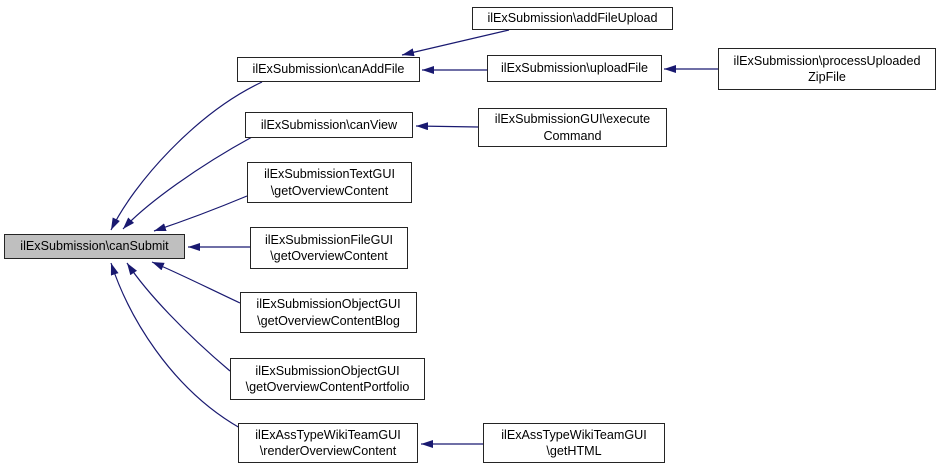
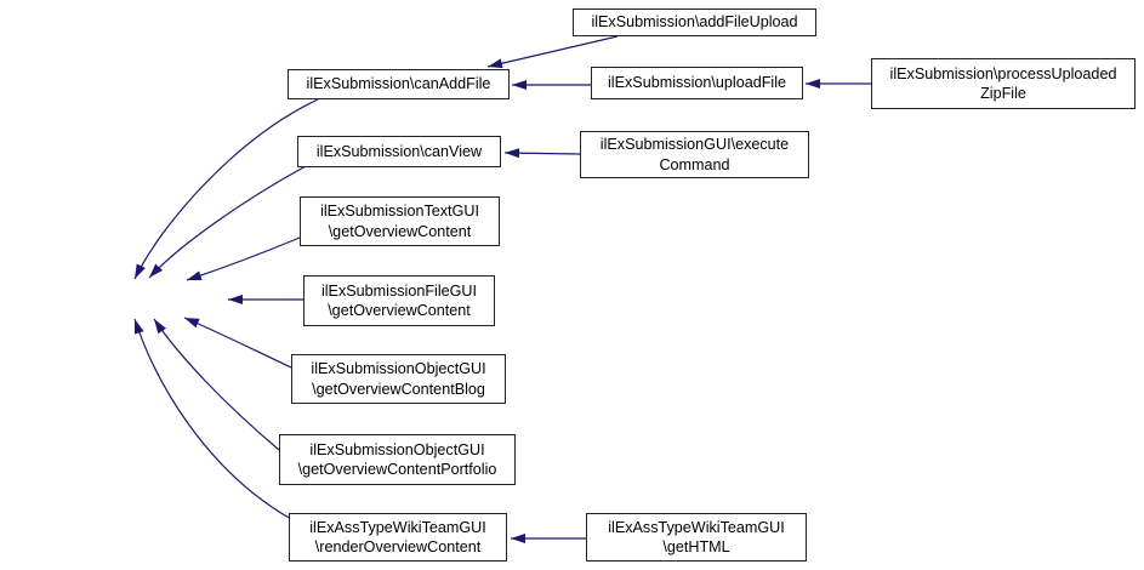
- ilExSubmission\canSubmit
  ilExSubmission\canAddFile
  ilExSubmission\canView
  ilExSubmissionTextGUI
  \getOverviewContent
  ilExSubmissionFileGUI
  \getOverviewContent
  ilExSubmissionObjectGUI
  \getOverviewContentBlog
  ilExSubmissionObjectGUI
  \getOverviewContentPortfolio
  ilExAssTypeWikiTeamGUI
  \renderOverviewContent
  ilExSubmission\addFileUpload
  ilExSubmission\uploadFile
  ilExSubmissionGUI\execute
  Command
  ilExSubmission\processUploaded
  ZipFile
  ilExAssTypeWikiTeamGUI
  \getHTML
